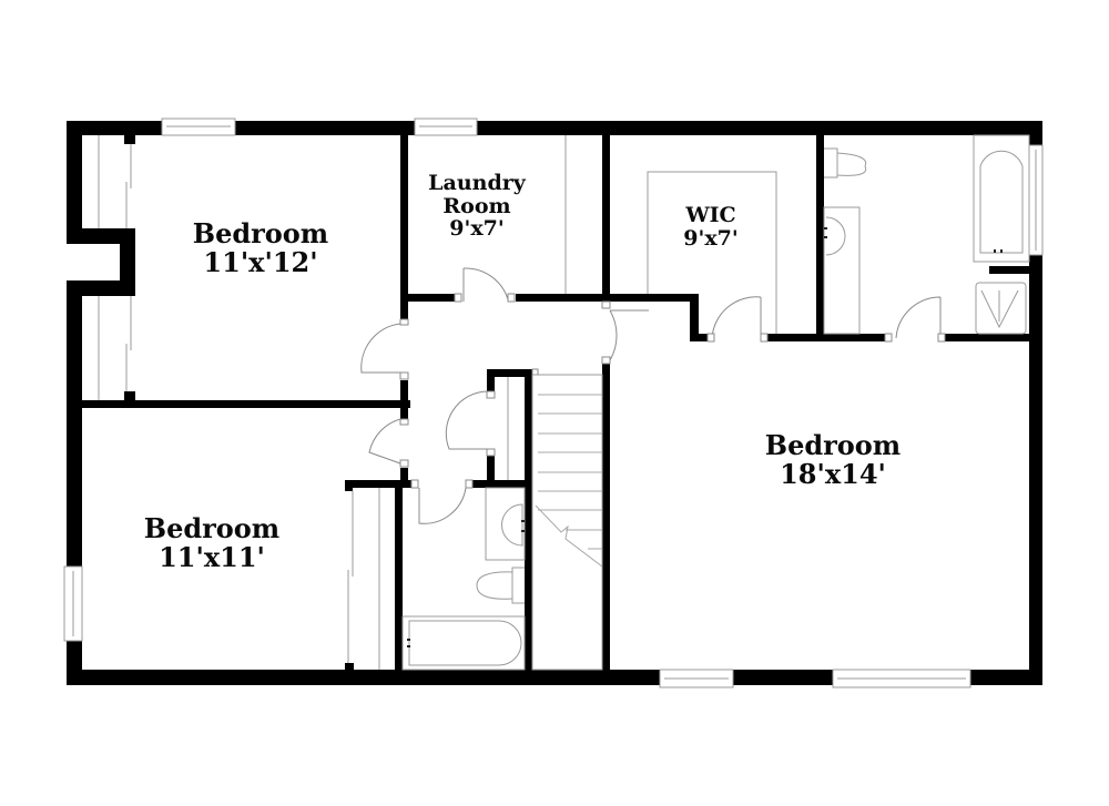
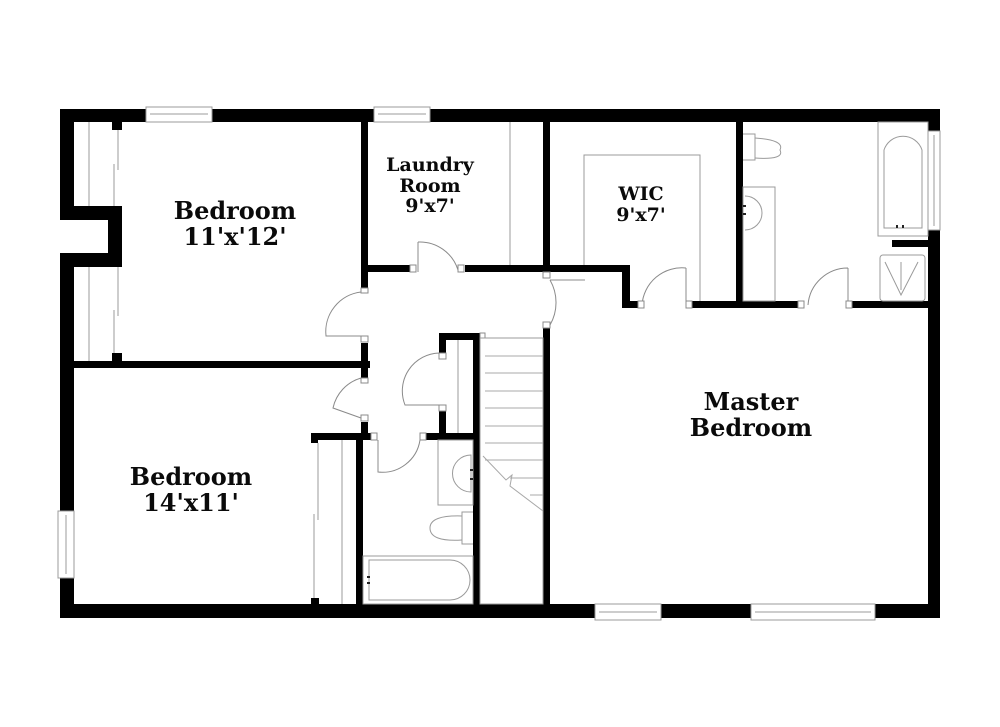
  Bedroom
  11'x'12'
  Laundry
  Room
  9'x7'
  WIC
  9'x7'
+ Master
  Bedroom
- 18'x14'
  Bedroom
- 11'x11'
+ 14'x11'
